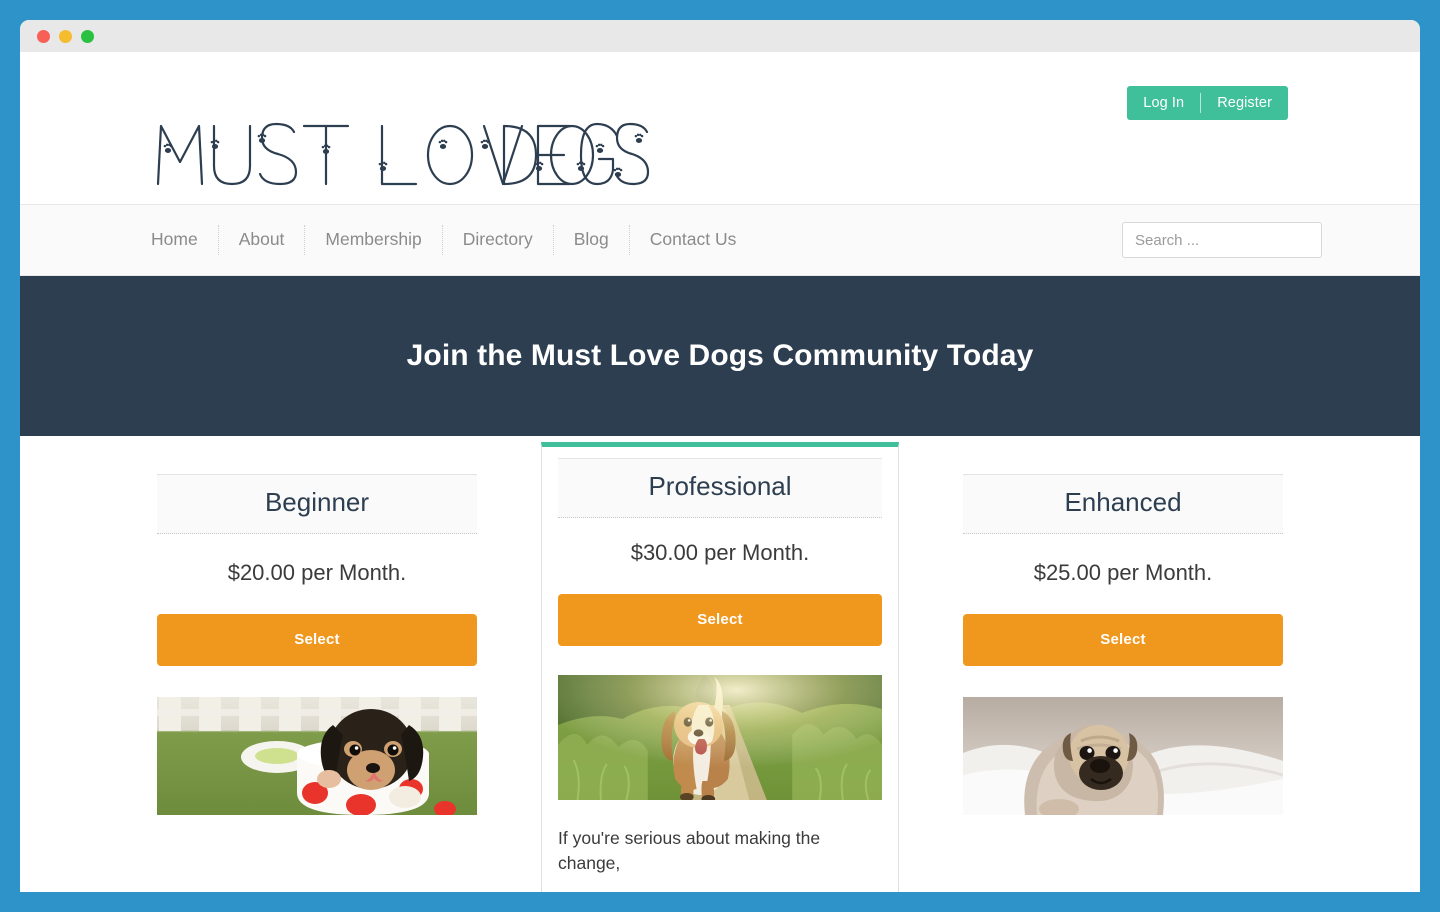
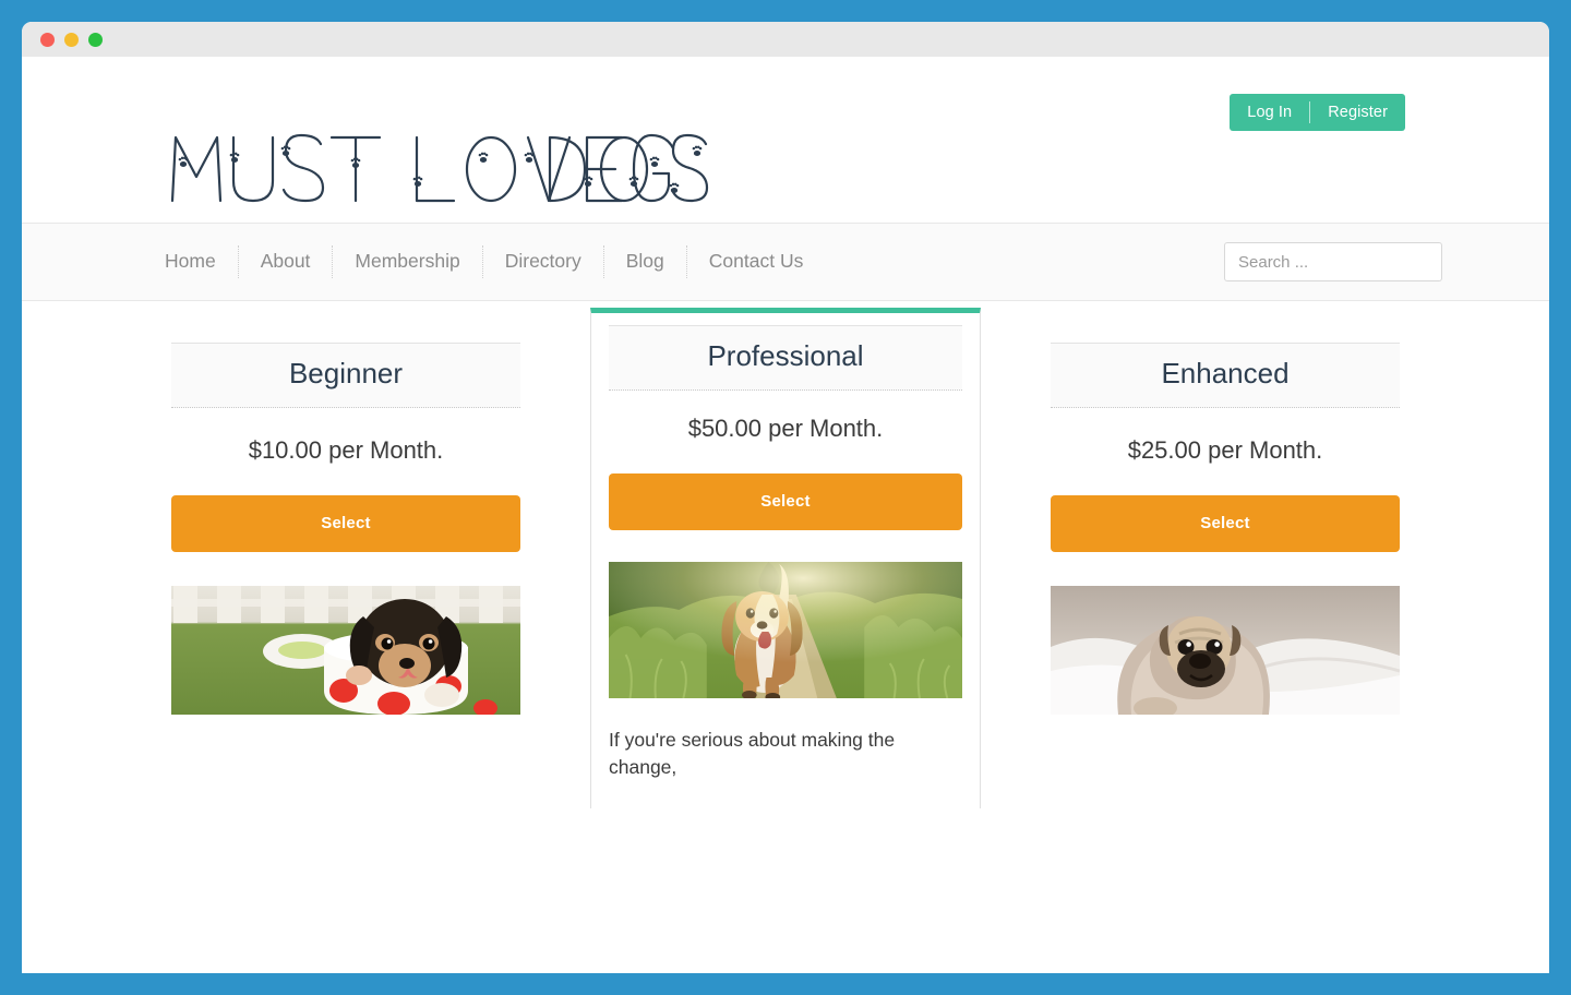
  Log In
  Register
  Home
  About
  Membership
  Directory
  Blog
  Contact Us
  Search ...
- Join the Must Love Dogs Community Today
  Beginner
- $20.00 per Month.
+ $10.00 per Month.
  Select
  Professional
- $30.00 per Month.
+ $50.00 per Month.
  Select
  If you're serious about making the change,
  Enhanced
  $25.00 per Month.
  Select
